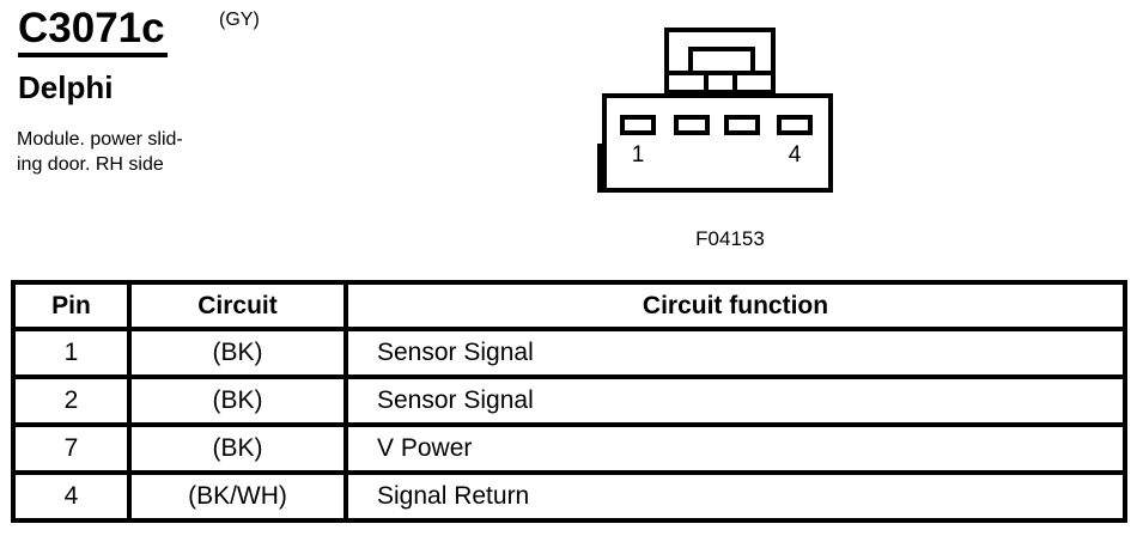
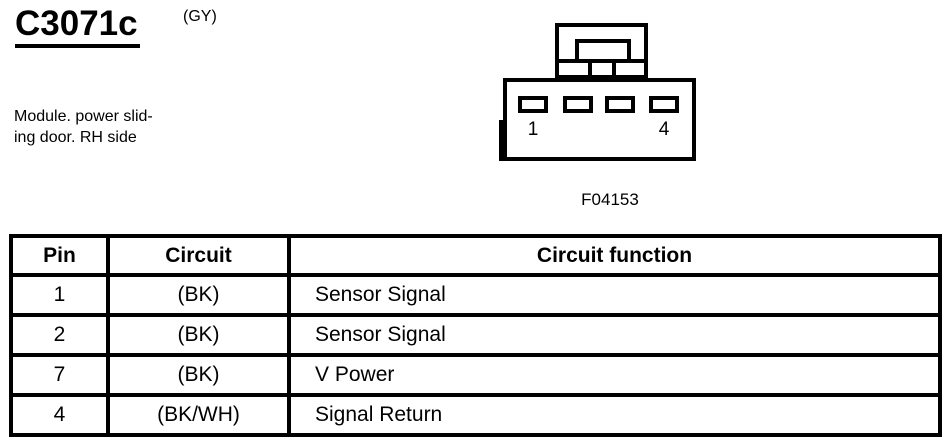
  C3071c
  (GY)
- Delphi
  Module. power slid-
  ing door. RH side
  1
  4
  F04153
  Pin	Circuit	Circuit function
  1	(BK)	Sensor Signal
  2	(BK)	Sensor Signal
  7	(BK)	V Power
  4	(BK/WH)	Signal Return
